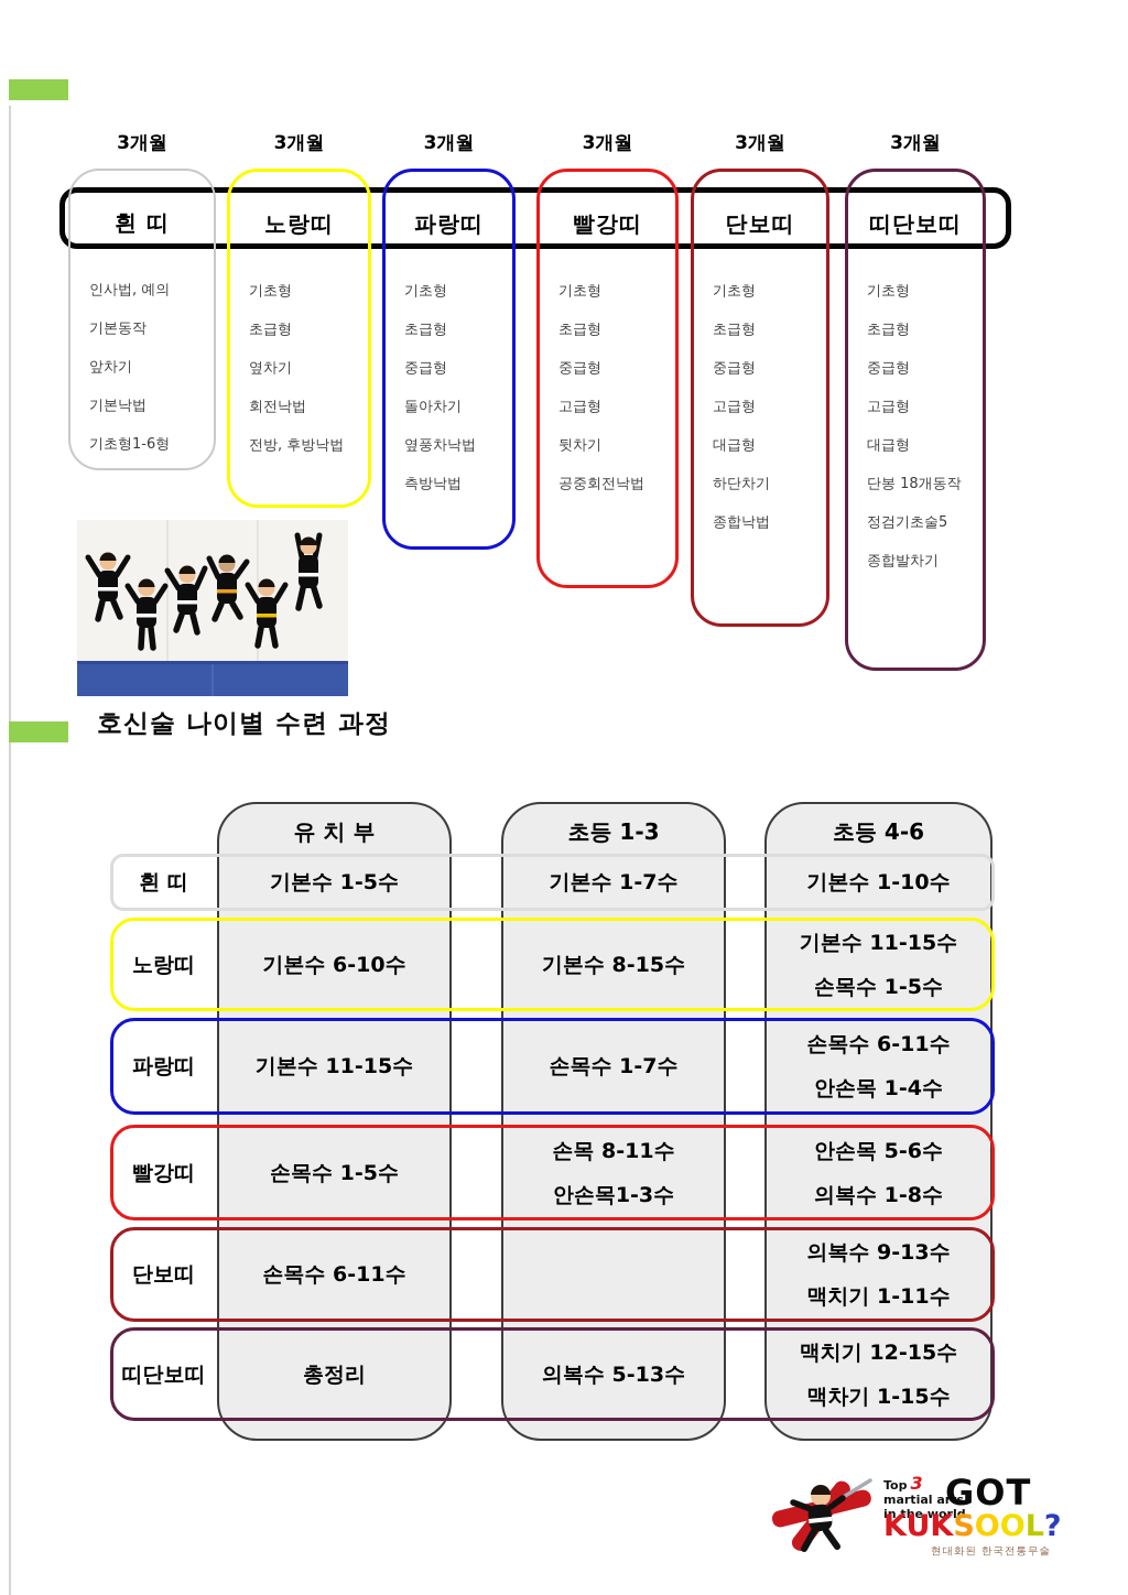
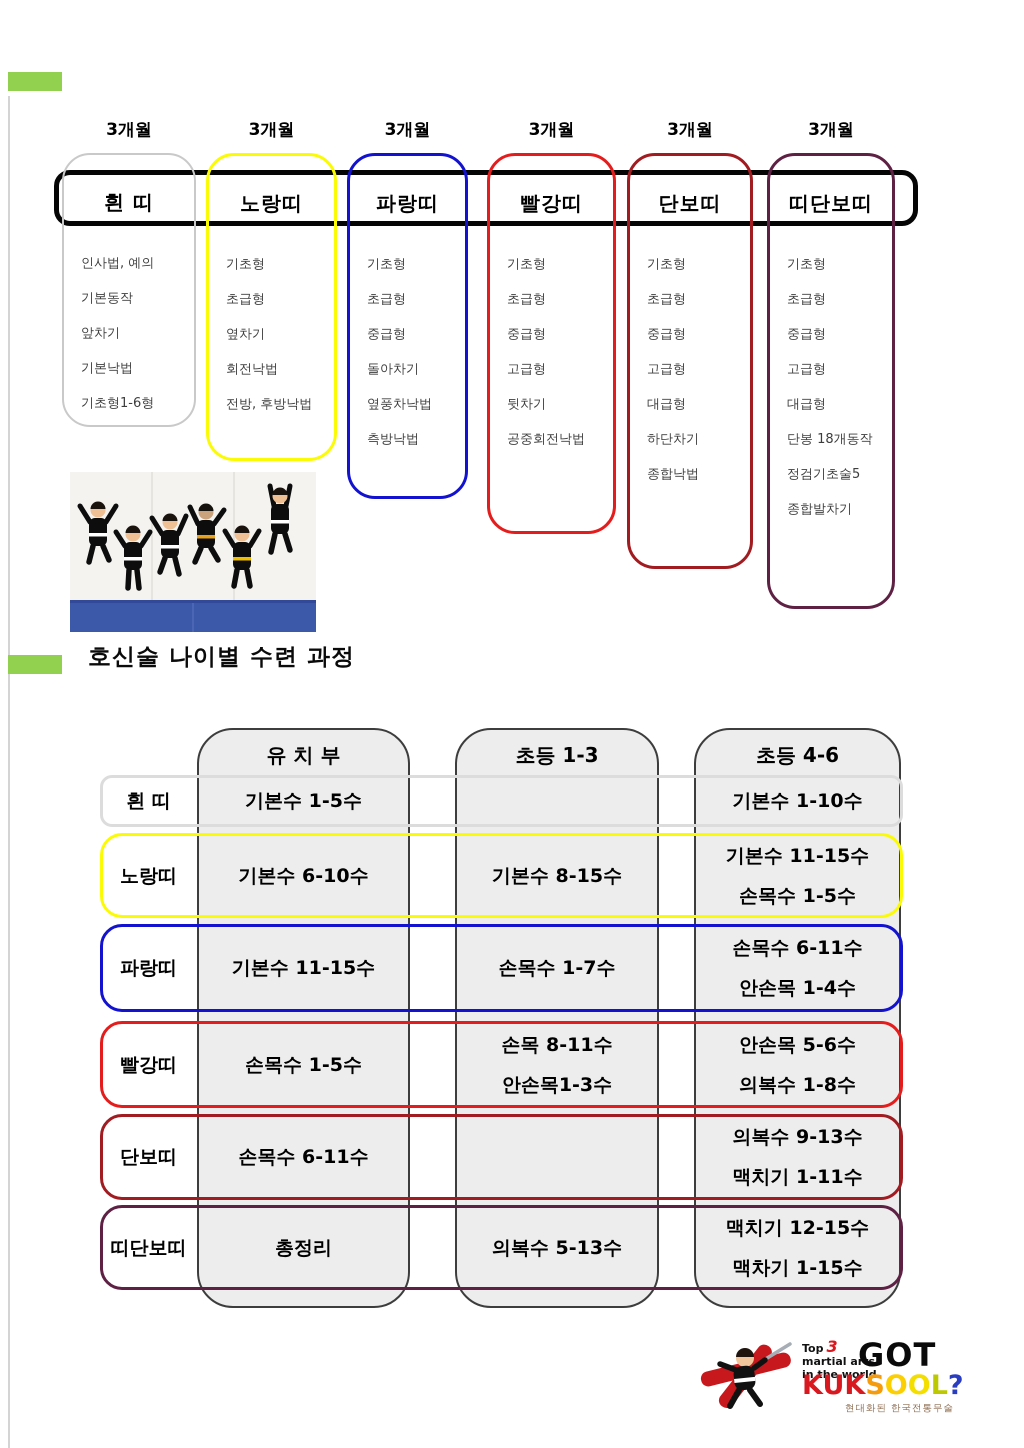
  3개월
  3개월
  3개월
  3개월
  3개월
  3개월
  흰 띠
  인사법, 예의
  기본동작
  앞차기
  기본낙법
  기초형1-6형
  노랑띠
  기초형
  초급형
  옆차기
  회전낙법
  전방, 후방낙법
  파랑띠
  기초형
  초급형
  중급형
  돌아차기
  옆풍차낙법
  측방낙법
  빨강띠
  기초형
  초급형
  중급형
  고급형
  뒷차기
  공중회전낙법
  단보띠
  기초형
  초급형
  중급형
  고급형
  대급형
  하단차기
  종합낙법
  띠단보띠
  기초형
  초급형
  중급형
  고급형
  대급형
  단봉 18개동작
  정검기초술5
  종합발차기
  호신술 나이별 수련 과정
  유 치 부
  초등 1-3
  초등 4-6
  흰 띠
  노랑띠
  파랑띠
  빨강띠
  단보띠
  띠단보띠
  기본수 1-5수
- 기본수 1-7수
  기본수 1-10수
  기본수 6-10수
  기본수 8-15수
  기본수 11-15수
  손목수 1-5수
  기본수 11-15수
  손목수 1-7수
  손목수 6-11수
  안손목 1-4수
  손목수 1-5수
  손목 8-11수
  안손목1-3수
  안손목 5-6수
  의복수 1-8수
  손목수 6-11수
  의복수 9-13수
  맥치기 1-11수
  총정리
  의복수 5-13수
  맥치기 12-15수
  맥차기 1-15수
  Top 3
  martial arts
  in the world
  GOT
  KUKSOOL?
  현대화된 한국전통무술
